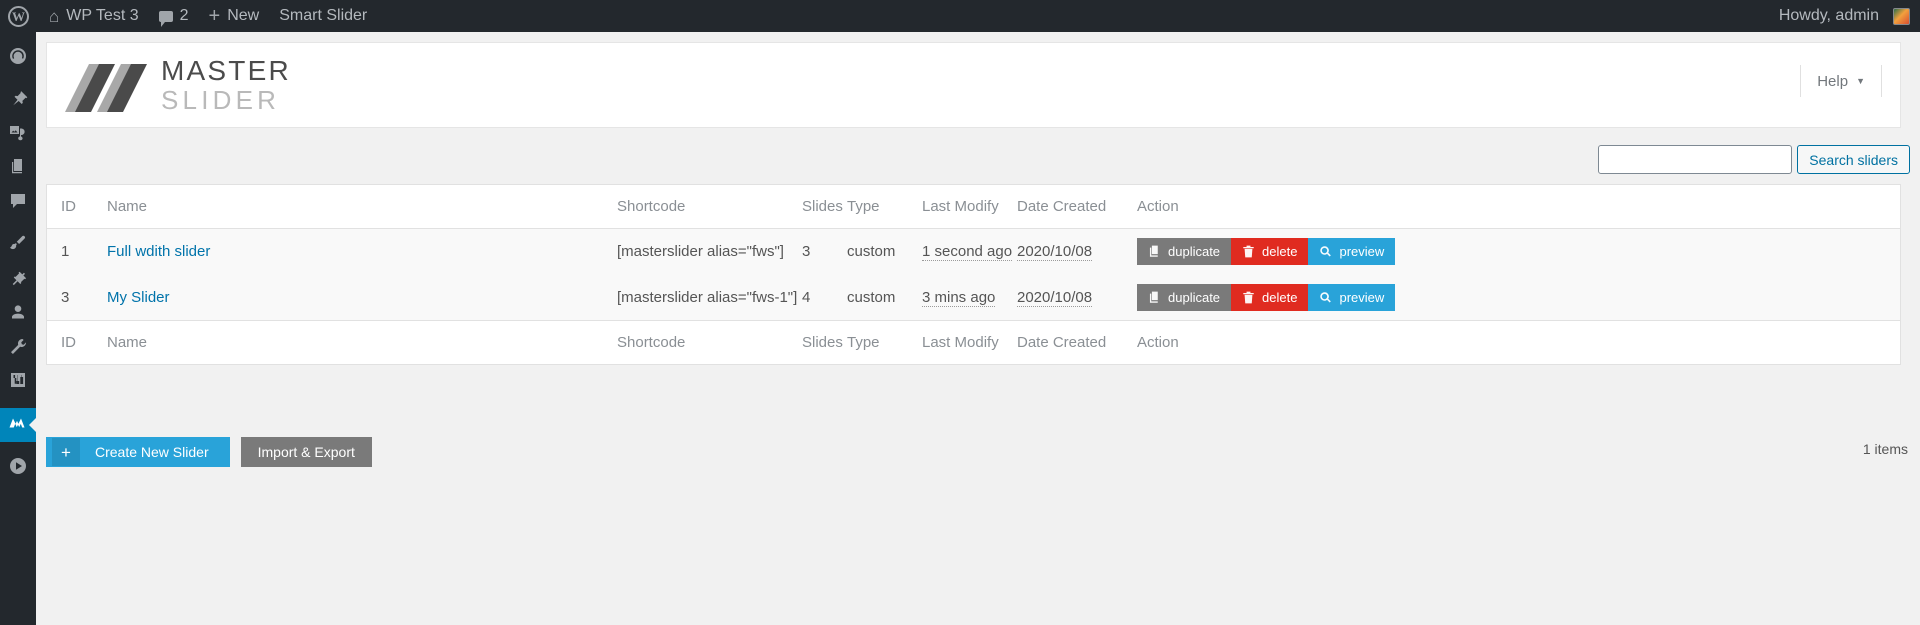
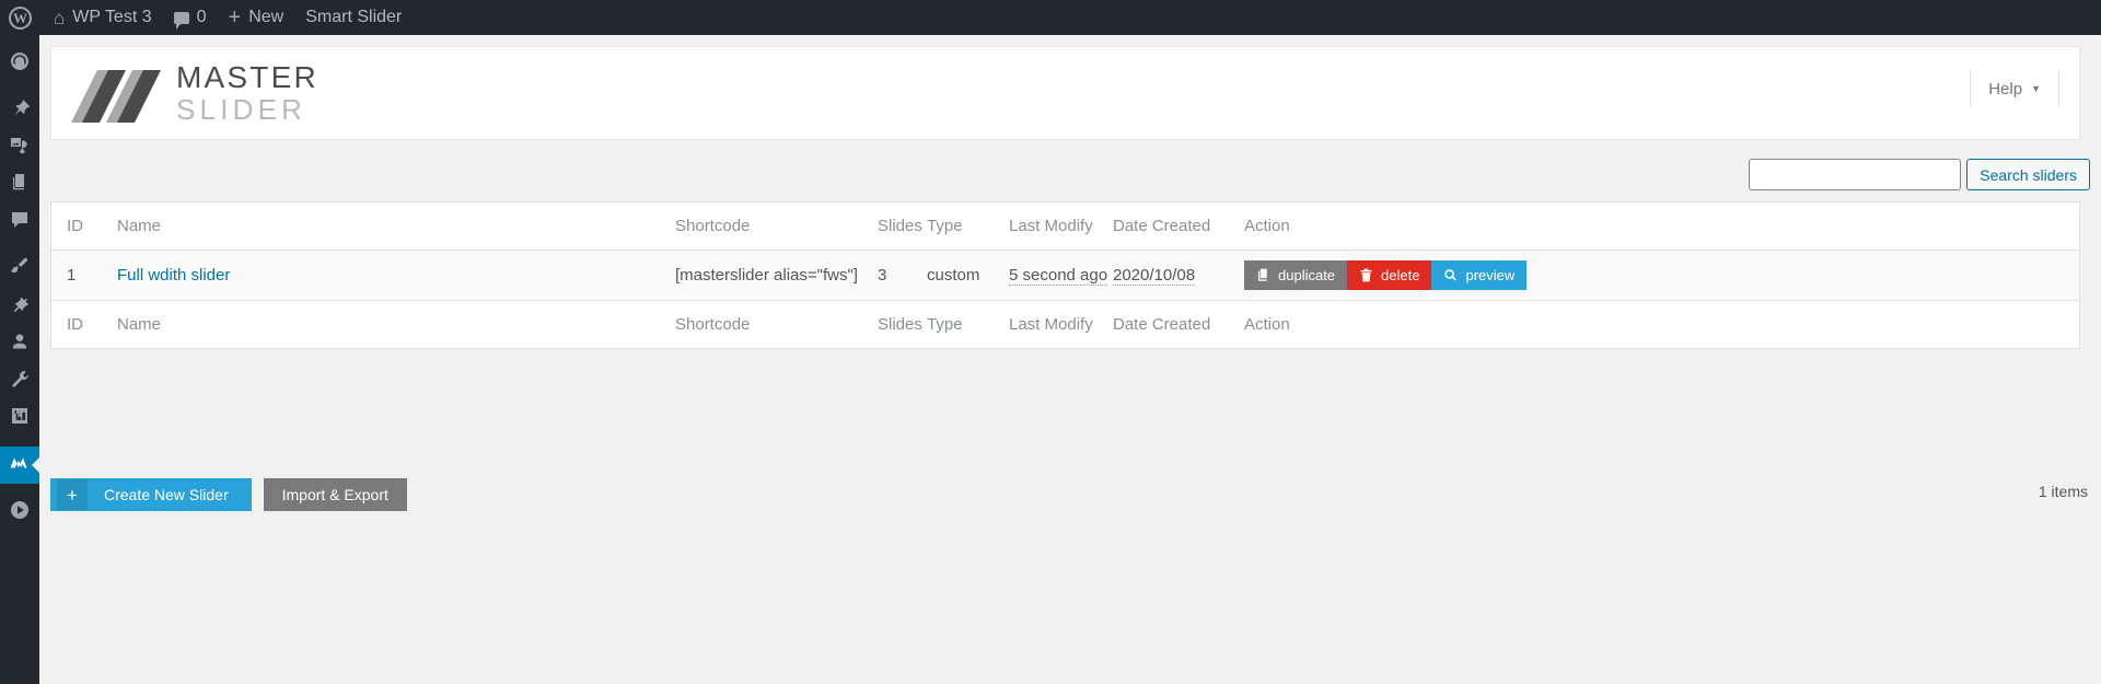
  W
  ⌂
  WP Test 3
- 2
+ 0
  +
  New
  Smart Slider
- Howdy, admin
  MASTER
  SLIDER
  Help
  ▼
  Search sliders
  ID	Name	Shortcode	Slides	Type	Last Modify	Date Created	Action
- 1	Full wdith slider	[masterslider alias="fws"]	3	custom	1 second ago	2020/10/08	duplicate delete preview
+ 1	Full wdith slider	[masterslider alias="fws"]	3	custom	5 second ago	2020/10/08	duplicate delete preview
- 3	My Slider	[masterslider alias="fws-1"]	4	custom	3 mins ago	2020/10/08	duplicate delete preview
  ID	Name	Shortcode	Slides	Type	Last Modify	Date Created	Action
  +
  Create New Slider
  Import & Export
  1 items
